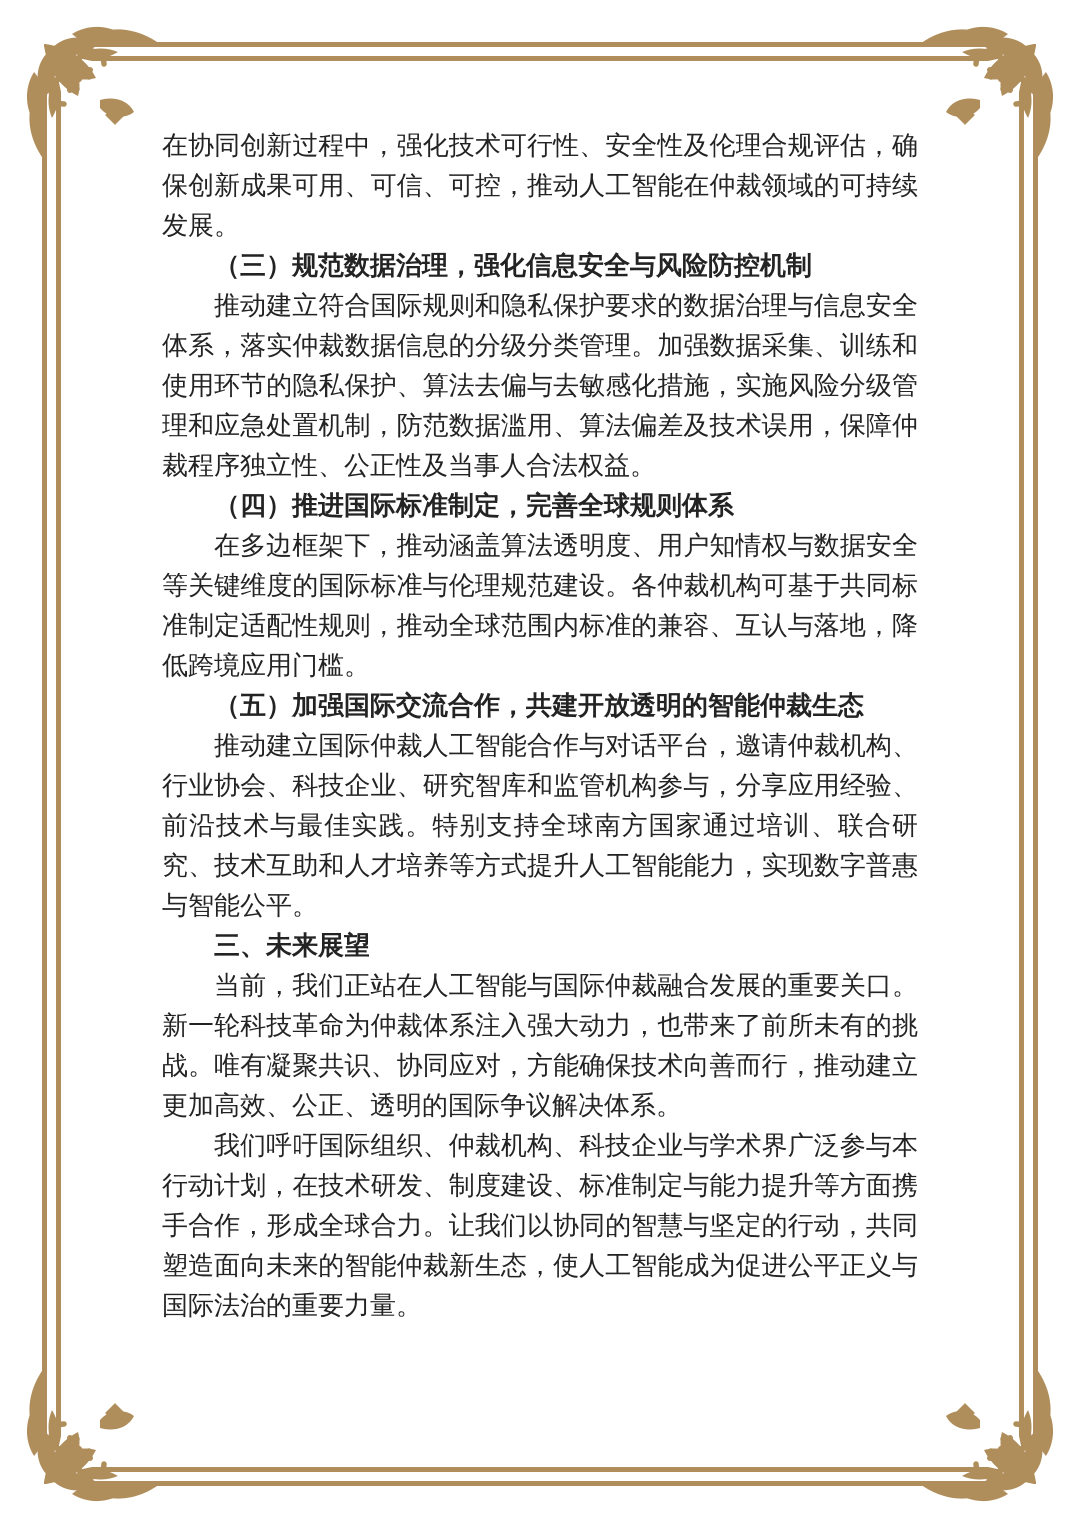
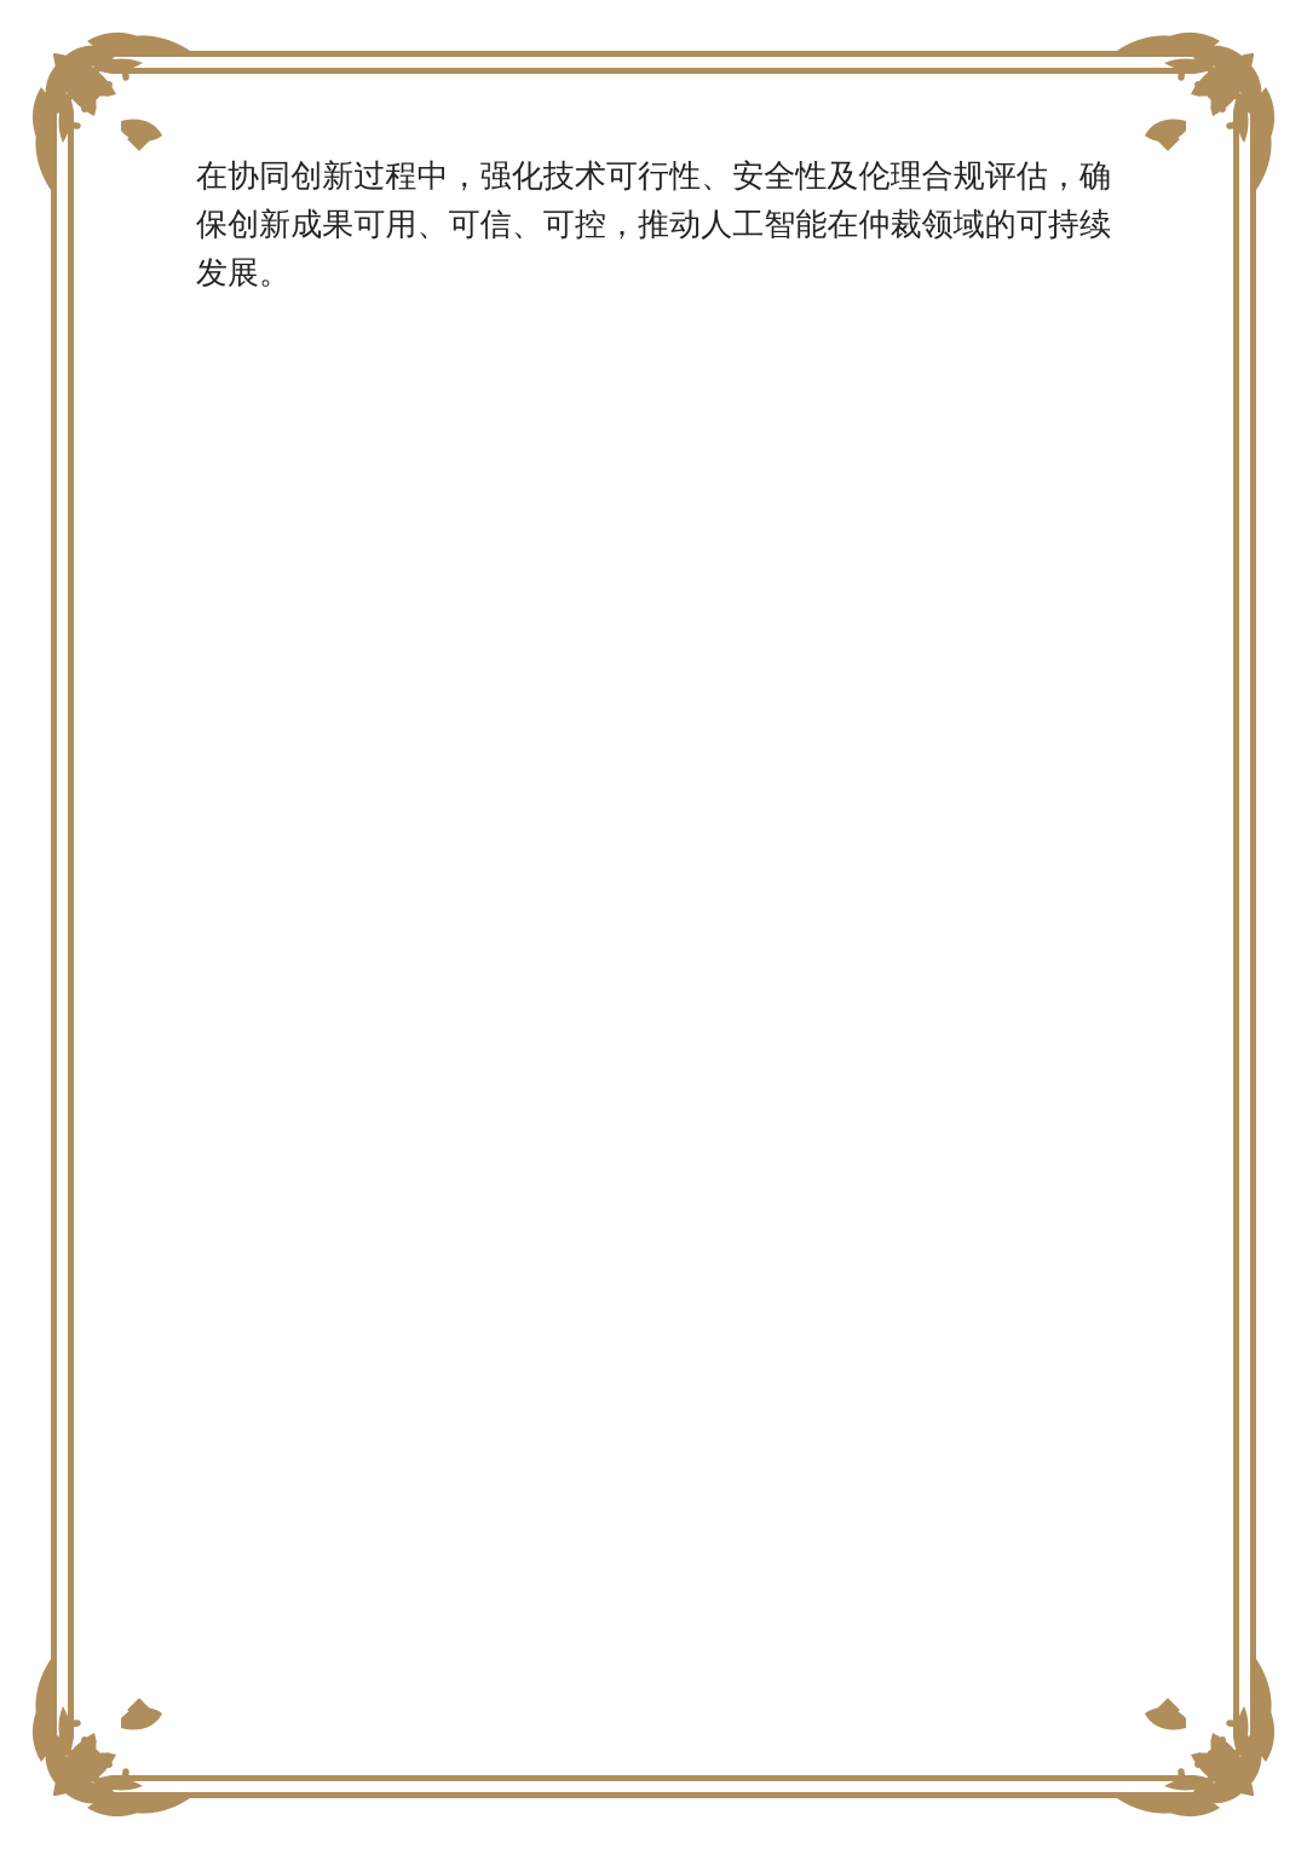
  在协同创新过程中，强化技术可行性、安全性及伦理合规评估，确保创新成果可用、可信、可控，推动人工智能在仲裁领域的可持续发展。
- （三）规范数据治理，强化信息安全与风险防控机制
- 推动建立符合国际规则和隐私保护要求的数据治理与信息安全体系，落实仲裁数据信息的分级分类管理。加强数据采集、训练和使用环节的隐私保护、算法去偏与去敏感化措施，实施风险分级管理和应急处置机制，防范数据滥用、算法偏差及技术误用，保障仲裁程序独立性、公正性及当事人合法权益。
- （四）推进国际标准制定，完善全球规则体系
- 在多边框架下，推动涵盖算法透明度、用户知情权与数据安全等关键维度的国际标准与伦理规范建设。各仲裁机构可基于共同标准制定适配性规则，推动全球范围内标准的兼容、互认与落地，降低跨境应用门槛。
- （五）加强国际交流合作，共建开放透明的智能仲裁生态
- 推动建立国际仲裁人工智能合作与对话平台，邀请仲裁机构、行业协会、科技企业、研究智库和监管机构参与，分享应用经验、前沿技术与最佳实践。特别支持全球南方国家通过培训、联合研究、技术互助和人才培养等方式提升人工智能能力，实现数字普惠与智能公平。
- 三、未来展望
- 当前，我们正站在人工智能与国际仲裁融合发展的重要关口。新一轮科技革命为仲裁体系注入强大动力，也带来了前所未有的挑战。唯有凝聚共识、协同应对，方能确保技术向善而行，推动建立更加高效、公正、透明的国际争议解决体系。
- 我们呼吁国际组织、仲裁机构、科技企业与学术界广泛参与本行动计划，在技术研发、制度建设、标准制定与能力提升等方面携手合作，形成全球合力。让我们以协同的智慧与坚定的行动，共同塑造面向未来的智能仲裁新生态，使人工智能成为促进公平正义与国际法治的重要力量。
